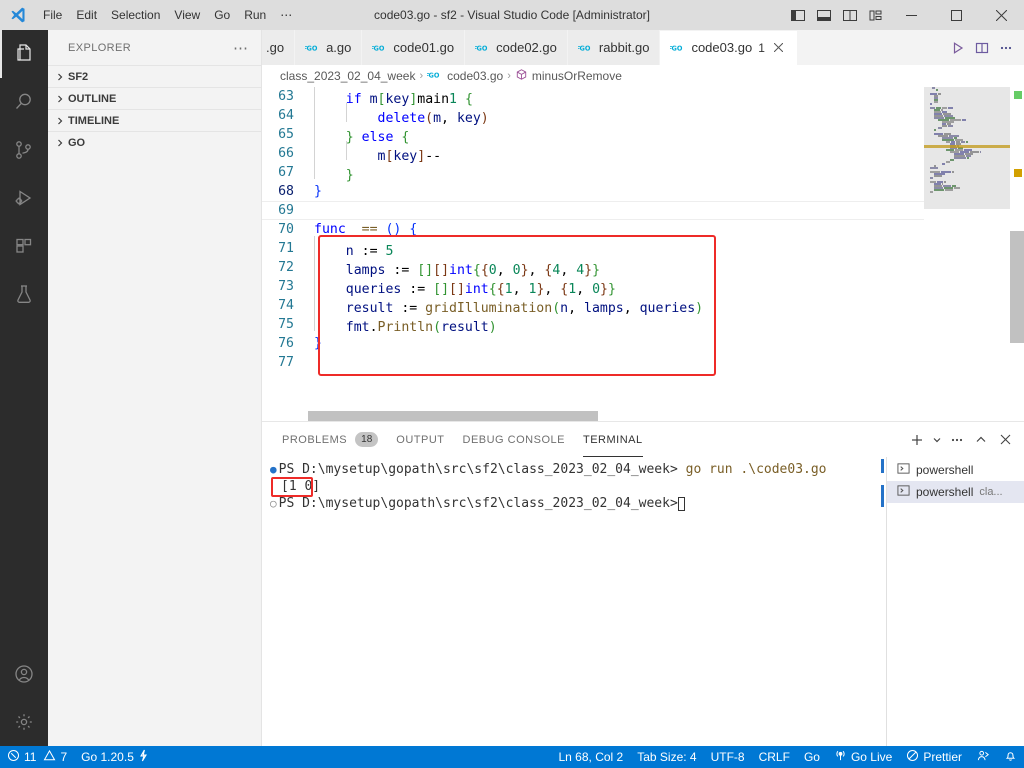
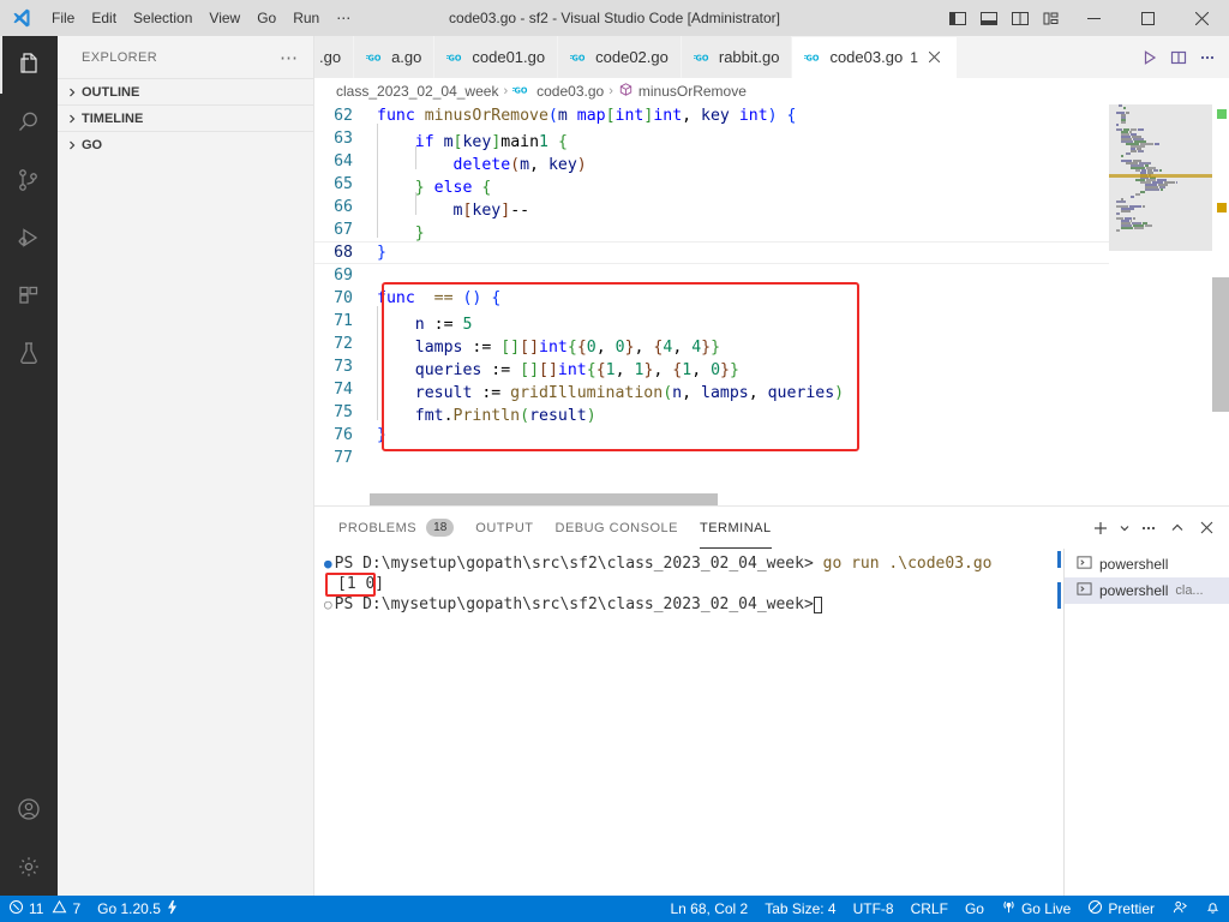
  File
  Edit
  Selection
  View
  Go
  Run
  ⋯
  code03.go - sf2 - Visual Studio Code [Administrator]
  EXPLORER
  ⋯
- SF2
  OUTLINE
  TIMELINE
  GO
  .go
  GO
  a.go
  GO
  code01.go
  GO
  code02.go
  GO
  rabbit.go
  GO
  code03.go
  1
  class_2023_02_04_week
  ›
  GO
  code03.go
  ›
  minusOrRemove
+ 62
+ func minusOrRemove(m map[int]int, key int) {
  63
  if m[key]main1 {
  64
  delete(m, key)
  65
  } else {
  66
  m[key]--
  67
  }
  68
  }
  69
  70
  func == () {
  71
  n := 5
  72
  lamps := [][]int{{0, 0}, {4, 4}}
  73
  queries := [][]int{{1, 1}, {1, 0}}
  74
  result := gridIllumination(n, lamps, queries)
  75
  fmt.Println(result)
  76
  }
  77
  PROBLEMS
  18
  OUTPUT
  DEBUG CONSOLE
  TERMINAL
  ●
  PS D:\mysetup\gopath\src\sf2\class_2023_02_04_week>
  go run .\code03.go
  [1 0]
  ○
  PS D:\mysetup\gopath\src\sf2\class_2023_02_04_week>
  powershell
  powershell
  cla...
  11
  7
  Go 1.20.5
  Ln 68, Col 2
  Tab Size: 4
  UTF-8
  CRLF
  Go
  Go Live
  Prettier
